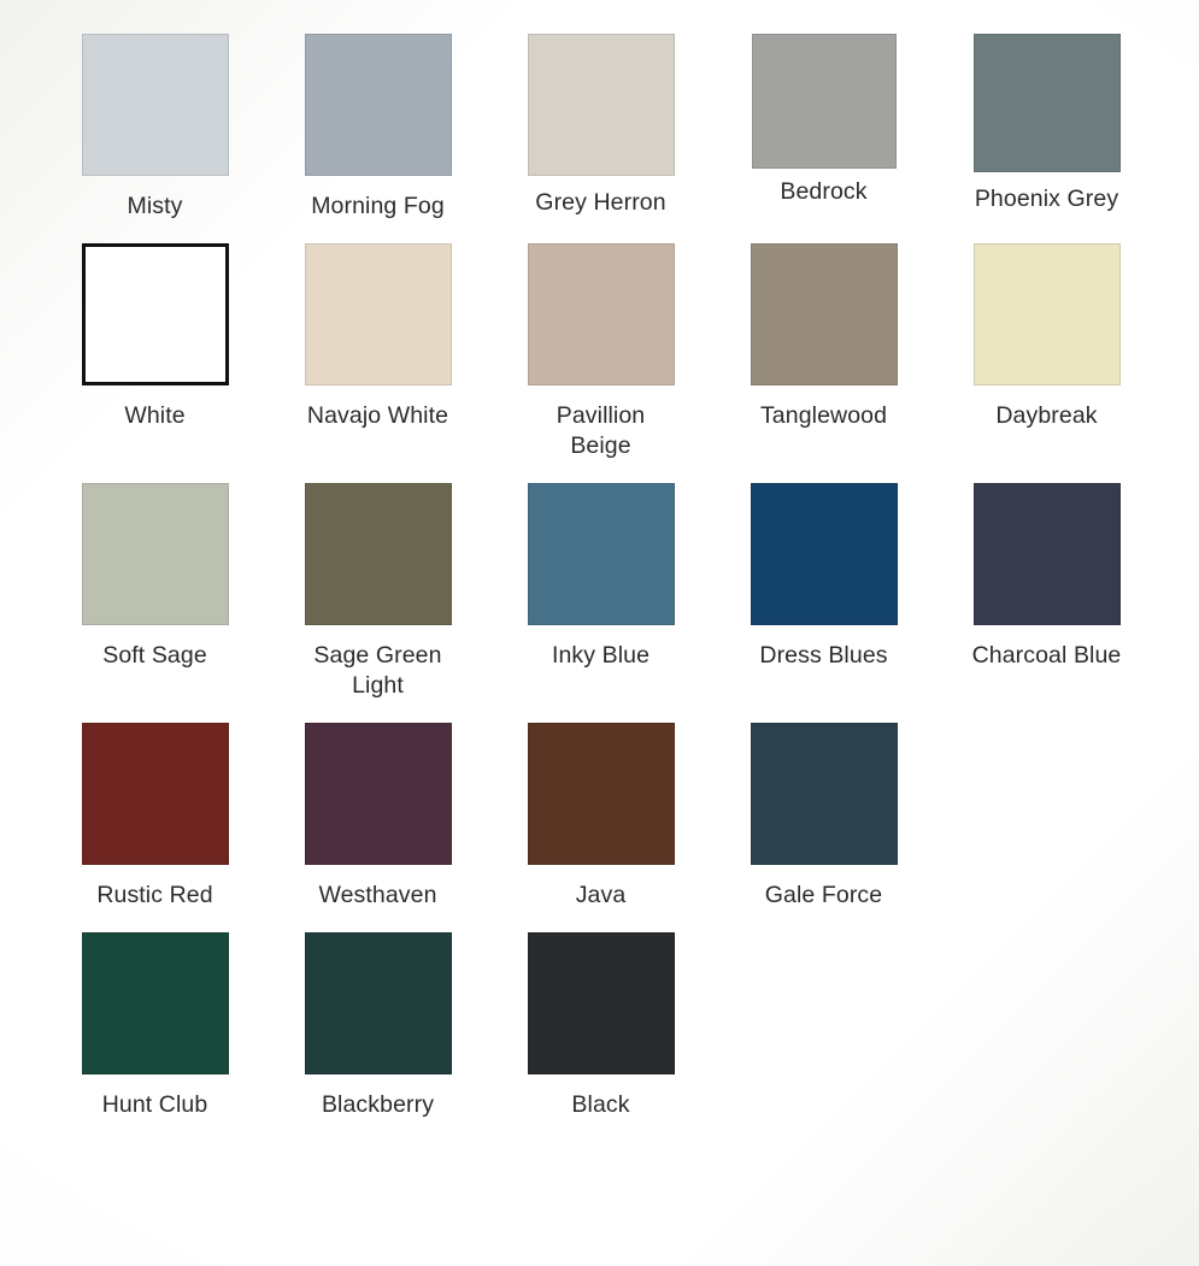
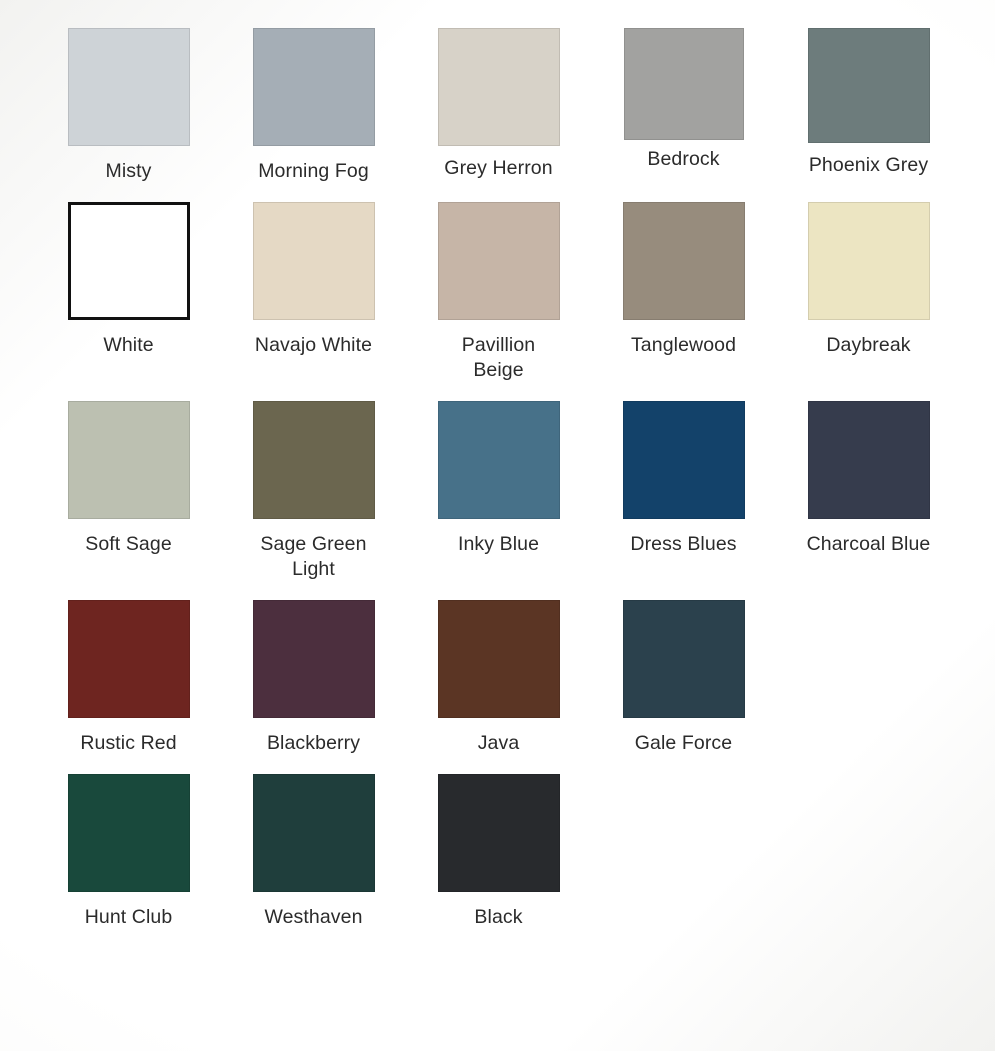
  Misty
  Morning Fog
  Grey Herron
  Bedrock
  Phoenix Grey
  White
  Navajo White
  Pavillion
  Beige
  Tanglewood
  Daybreak
  Soft Sage
  Sage Green
  Light
  Inky Blue
  Dress Blues
  Charcoal Blue
  Rustic Red
- Westhaven
+ Blackberry
  Java
  Gale Force
  Hunt Club
- Blackberry
+ Westhaven
  Black
